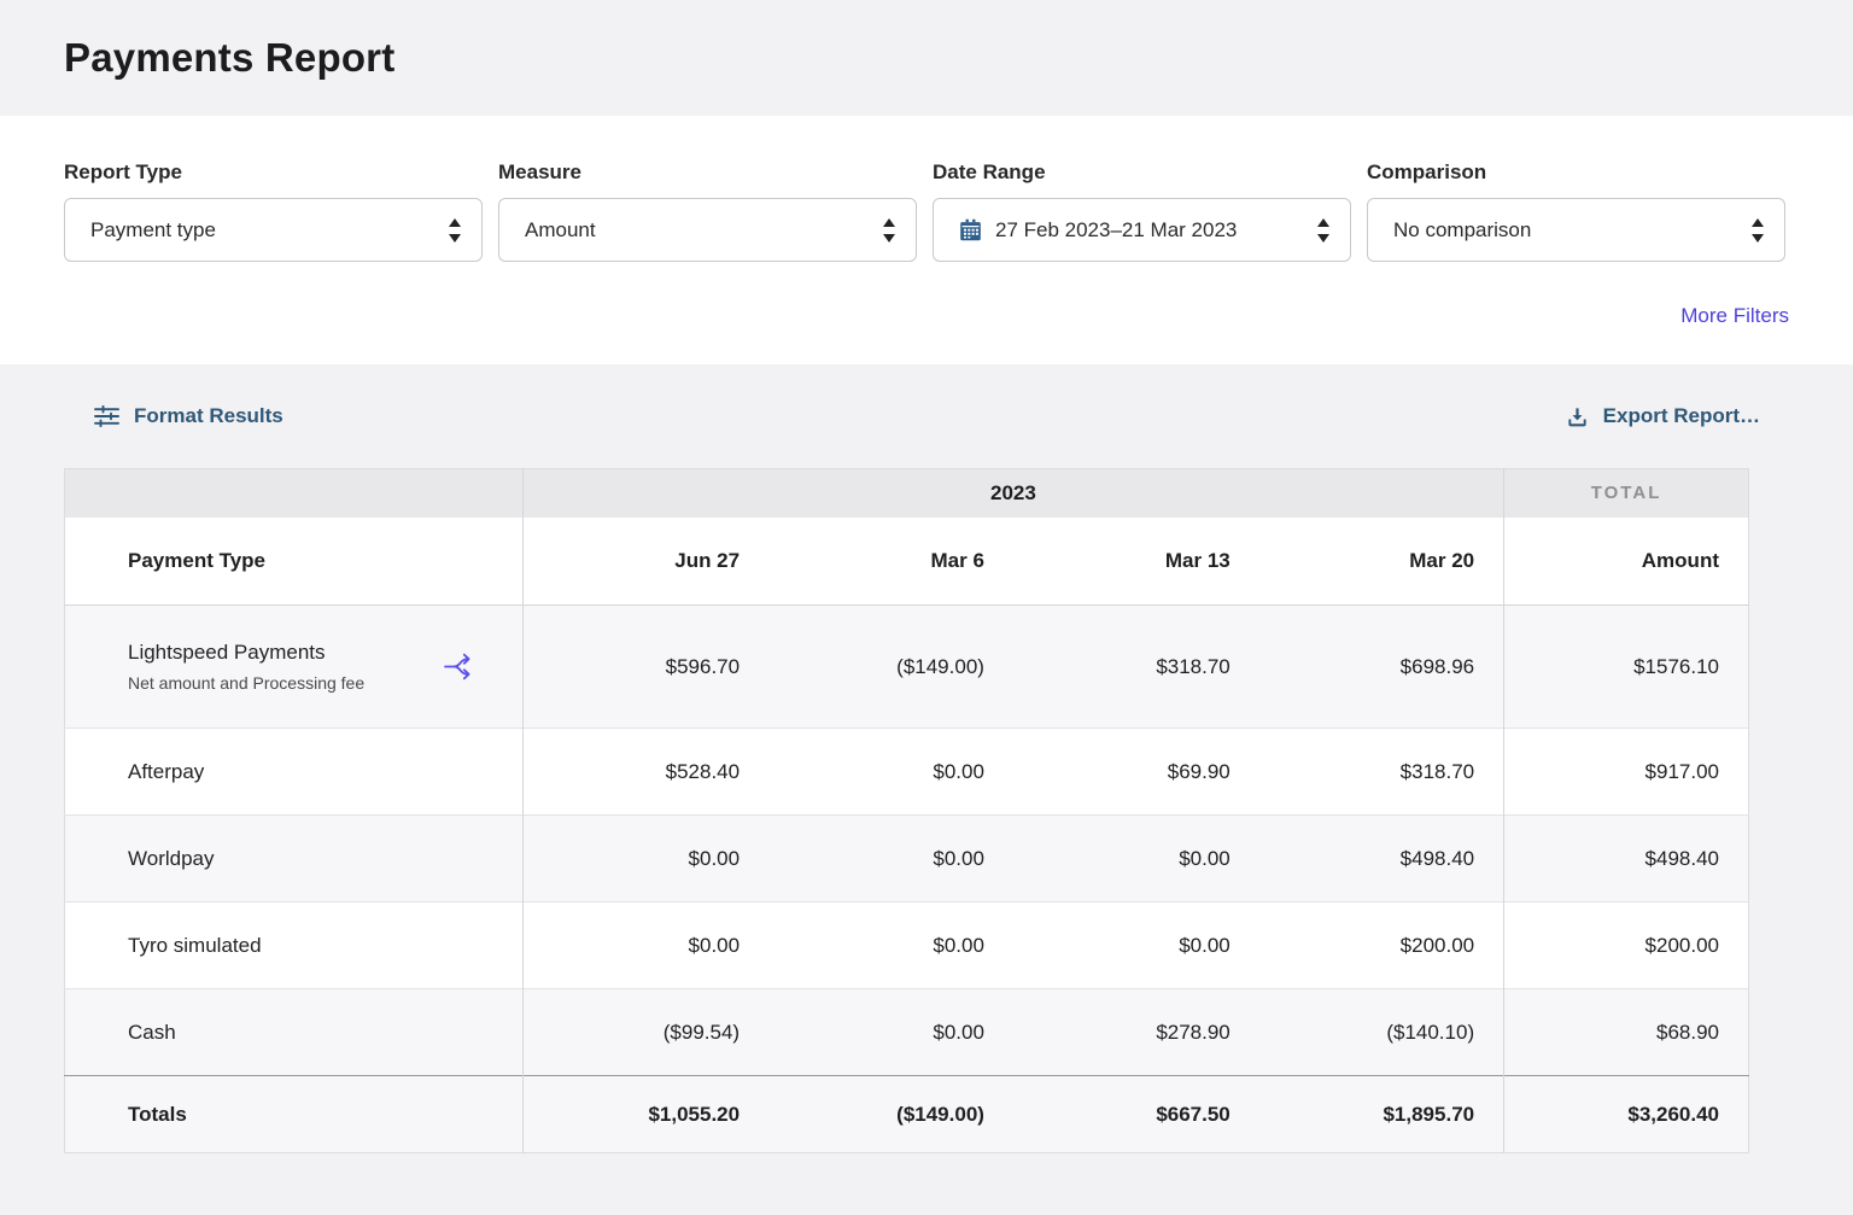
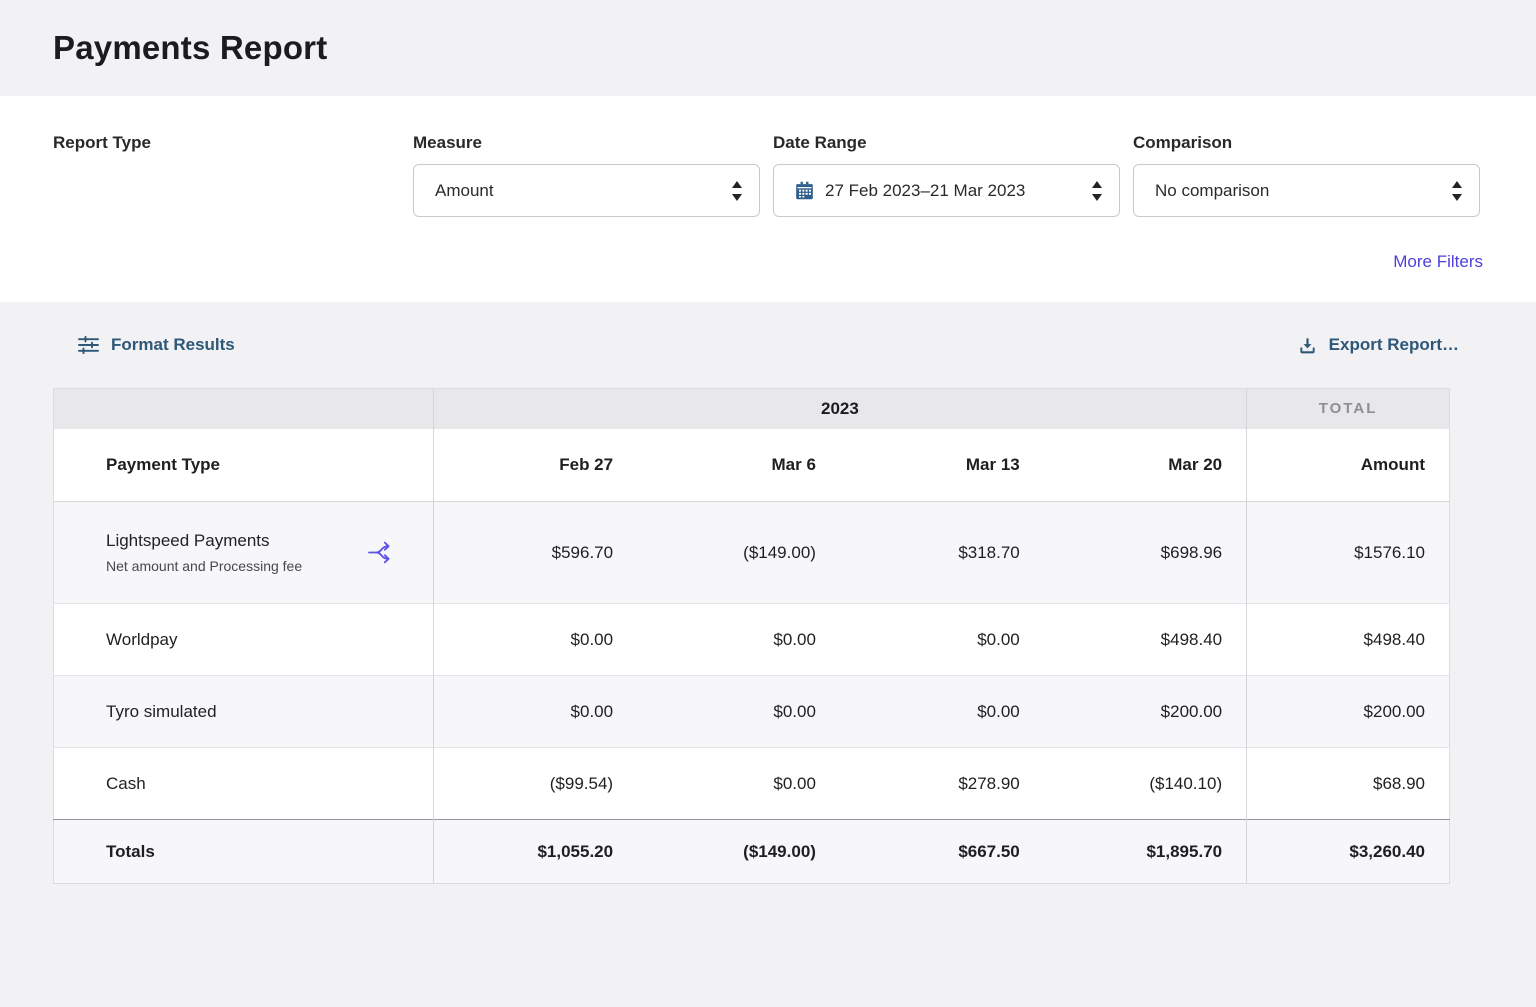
  Payments Report
  Report Type
- Payment type
  Measure
  Amount
  Date Range
  27 Feb 2023–21 Mar 2023
  Comparison
  No comparison
  More Filters
  Format Results
  Export Report…
  	2023	TOTAL
- Payment Type	Jun 27	Mar 6	Mar 13	Mar 20	Amount
+ Payment Type	Feb 27	Mar 6	Mar 13	Mar 20	Amount
  Lightspeed PaymentsNet amount and Processing fee	$596.70	($149.00)	$318.70	$698.96	$1576.10
- Afterpay	$528.40	$0.00	$69.90	$318.70	$917.00
  Worldpay	$0.00	$0.00	$0.00	$498.40	$498.40
  Tyro simulated	$0.00	$0.00	$0.00	$200.00	$200.00
  Cash	($99.54)	$0.00	$278.90	($140.10)	$68.90
  Totals	$1,055.20	($149.00)	$667.50	$1,895.70	$3,260.40
